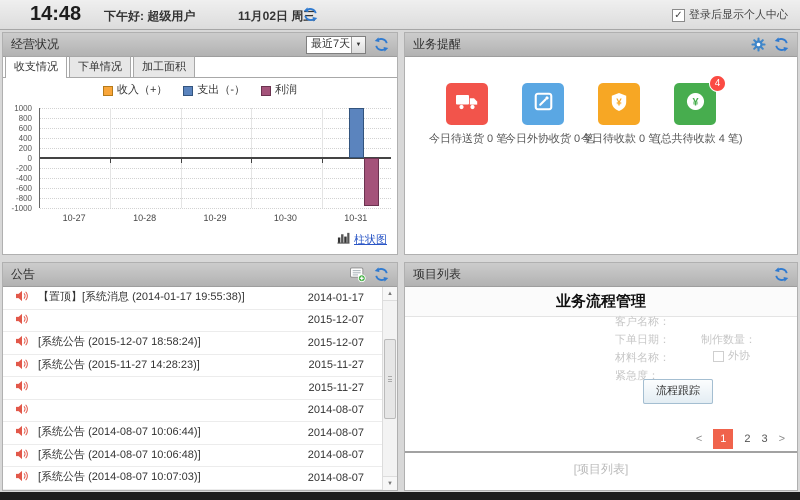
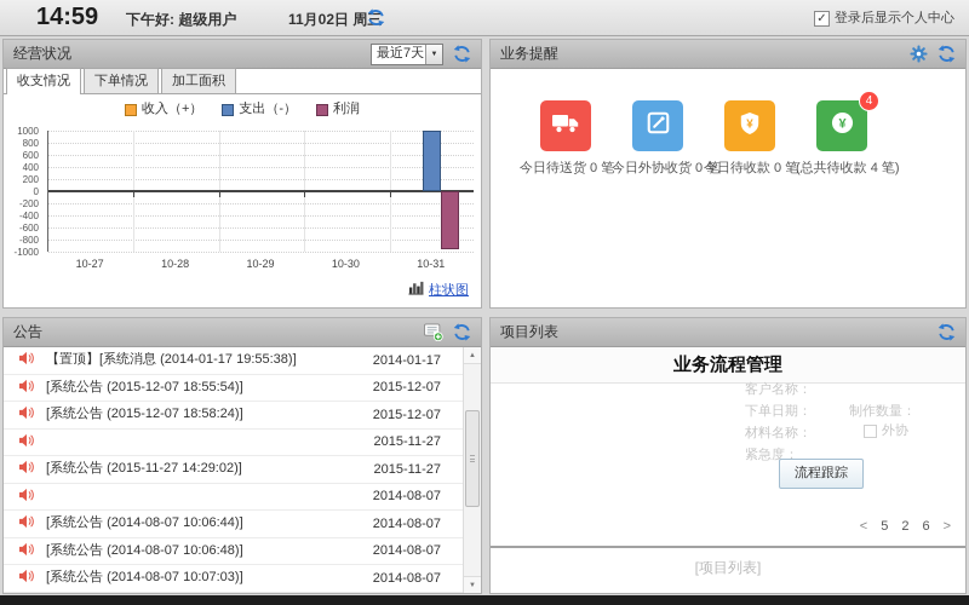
- 14:48
+ 14:59
  下午好: 超级用户
  11月02日 周三
  ✓
  登录后显示个人中心
  经营状况
  最近7天
  收支情况
  下单情况
  加工面积
  收入（+）
  支出（-）
  利润
  -1000
  -800
  -600
  -400
  -200
  0
  200
  400
  600
  800
  1000
  10-27
  10-28
  10-29
  10-30
  10-31
  柱状图
  业务提醒
  今日待送货 0 笔
  今日外协收货 0
  ¥
  今日待收款 0 笔
  ¥
  4
  (总共待收款 4 笔)
  公告
  【置顶】[系统消息 (2014-01-17 19:55:38)]
  2014-01-17
+ [系统公告 (2015-12-07 18:55:54)]
  2015-12-07
  [系统公告 (2015-12-07 18:58:24)]
  2015-12-07
- [系统公告 (2015-11-27 14:28:23)]
  2015-11-27
+ [系统公告 (2015-11-27 14:29:02)]
  2015-11-27
  2014-08-07
  [系统公告 (2014-08-07 10:06:44)]
  2014-08-07
  [系统公告 (2014-08-07 10:06:48)]
  2014-08-07
  [系统公告 (2014-08-07 10:07:03)]
  2014-08-07
  项目列表
  业务流程管理
  客户名称：
  下单日期：
  制作数量：
  材料名称：
  外协
  紧急度：
  流程跟踪
  <
- 1
+ 5
  2
- 3
+ 6
  >
  [项目列表]
